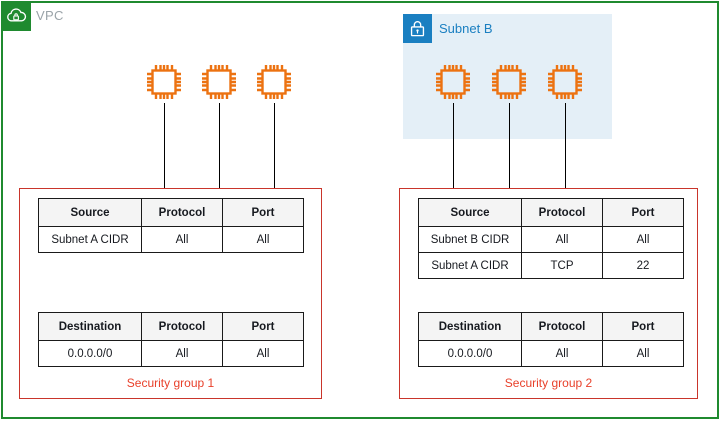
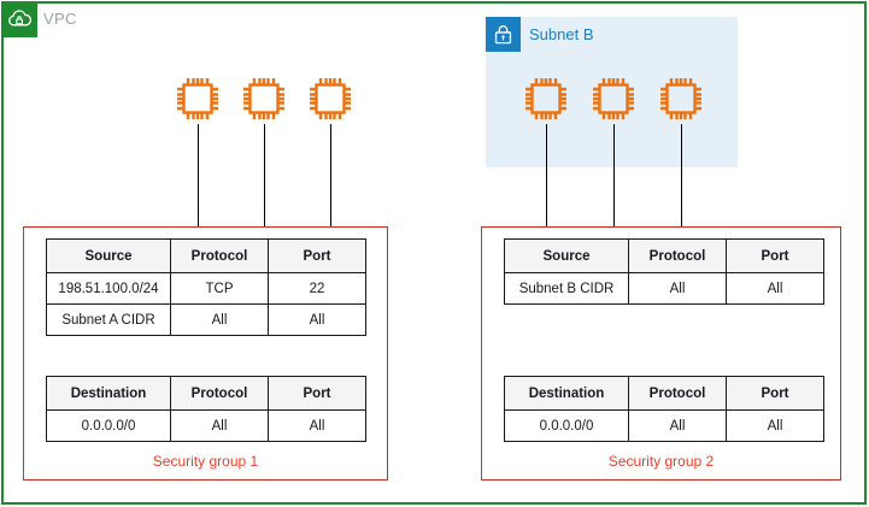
  VPC
  Subnet B
  Security group 1
  Source	Protocol	Port
+ 198.51.100.0/24	TCP	22
  Subnet A CIDR	All	All
  Destination	Protocol	Port
  0.0.0.0/0	All	All
  Security group 2
  Source	Protocol	Port
  Subnet B CIDR	All	All
- Subnet A CIDR	TCP	22
  Destination	Protocol	Port
  0.0.0.0/0	All	All
